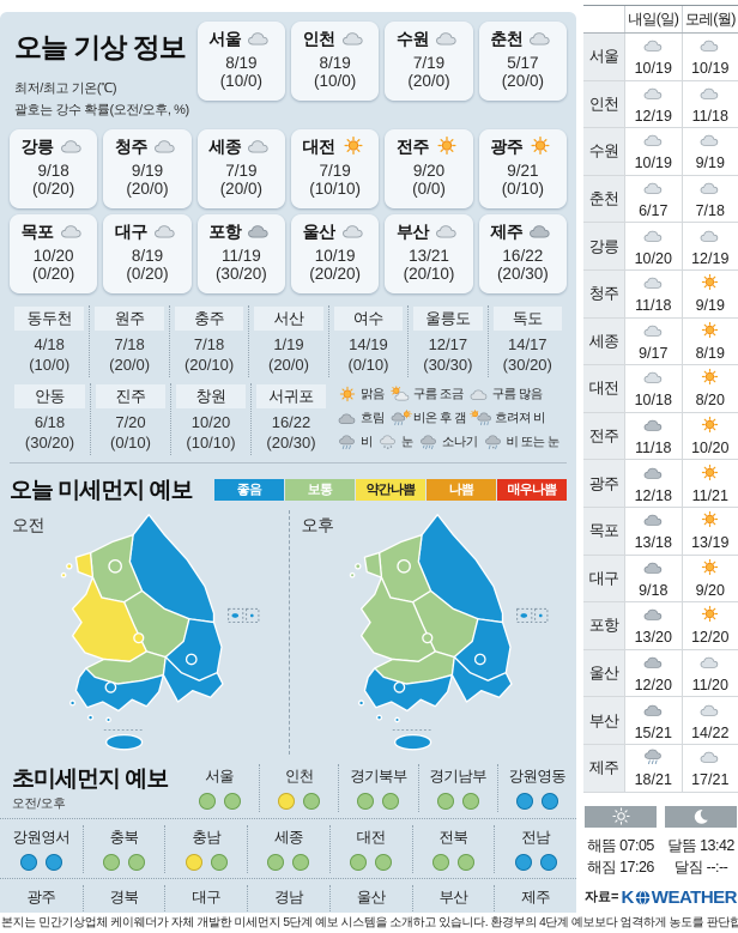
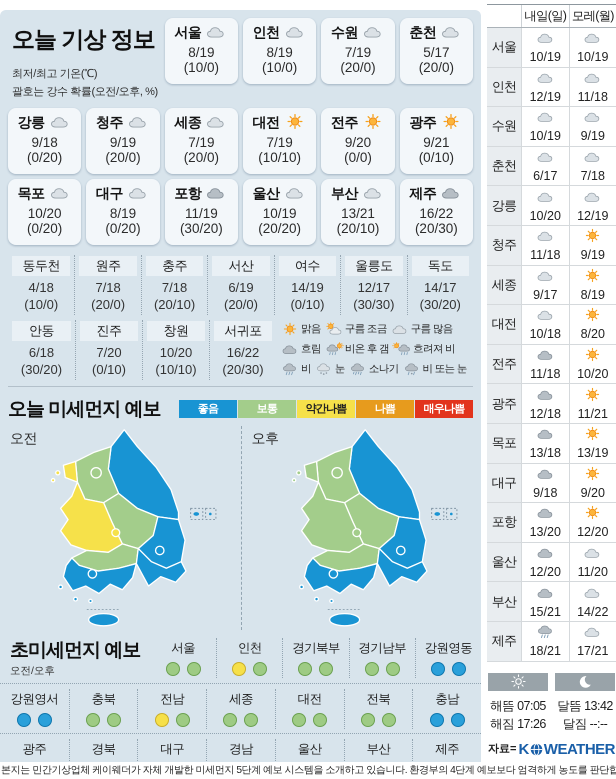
  오늘 기상 정보
  최저/최고 기온(℃)
  괄호는 강수 확률(오전/오후, %)
  서울
  8/19
  (10/0)
  인천
  8/19
  (10/0)
  수원
  7/19
  (20/0)
  춘천
  5/17
  (20/0)
  강릉
  9/18
  (0/20)
  청주
  9/19
  (20/0)
  세종
  7/19
  (20/0)
  대전
  7/19
  (10/10)
  전주
  9/20
  (0/0)
  광주
  9/21
  (0/10)
  목포
  10/20
  (0/20)
  대구
  8/19
  (0/20)
  포항
  11/19
  (30/20)
  울산
  10/19
  (20/20)
  부산
  13/21
  (20/10)
  제주
  16/22
  (20/30)
  동두천
  4/18
  (10/0)
  원주
  7/18
  (20/0)
  충주
  7/18
  (20/10)
  서산
- 1/19
+ 6/19
  (20/0)
  여수
  14/19
  (0/10)
  울릉도
  12/17
  (30/30)
  독도
  14/17
  (30/20)
  안동
  6/18
  (30/20)
  진주
  7/20
  (0/10)
  창원
  10/20
  (10/10)
  서귀포
  16/22
  (20/30)
  맑음
  구름 조금
  구름 많음
  흐림
  비온 후 갬
  흐려져 비
  비
  눈
  소나기
  비 또는 눈
  오늘 미세먼지 예보
  좋음
  보통
  약간나쁨
  나쁨
  매우나쁨
  오전
  오후
  초미세먼지 예보
  오전/오후
  서울
  인천
  경기북부
  경기남부
  강원영동
  강원영서
  충북
- 충남
+ 전남
  세종
  대전
  전북
- 전남
+ 충남
  광주
  경북
  대구
  경남
  울산
  부산
  제주
  내일(일)
  모레(월)
  서울
  10/19
  10/19
  인천
  12/19
  11/18
  수원
  10/19
  9/19
  춘천
  6/17
  7/18
  강릉
  10/20
  12/19
  청주
  11/18
  9/19
  세종
  9/17
  8/19
  대전
  10/18
  8/20
  전주
  11/18
  10/20
  광주
  12/18
  11/21
  목포
  13/18
  13/19
  대구
  9/18
  9/20
  포항
  13/20
  12/20
  울산
  12/20
  11/20
  부산
  15/21
  14/22
  제주
  18/21
  17/21
  해뜸 07:05
  해짐 17:26
  달뜸 13:42
  달짐 --:--
  자료=
  K
  WEATHER
  본지는 민간기상업체 케이웨더가 자체 개발한 미세먼지 5단계 예보 시스템을 소개하고 있습니다. 환경부의 4단계 예보보다 엄격하게 농도를 판단합
